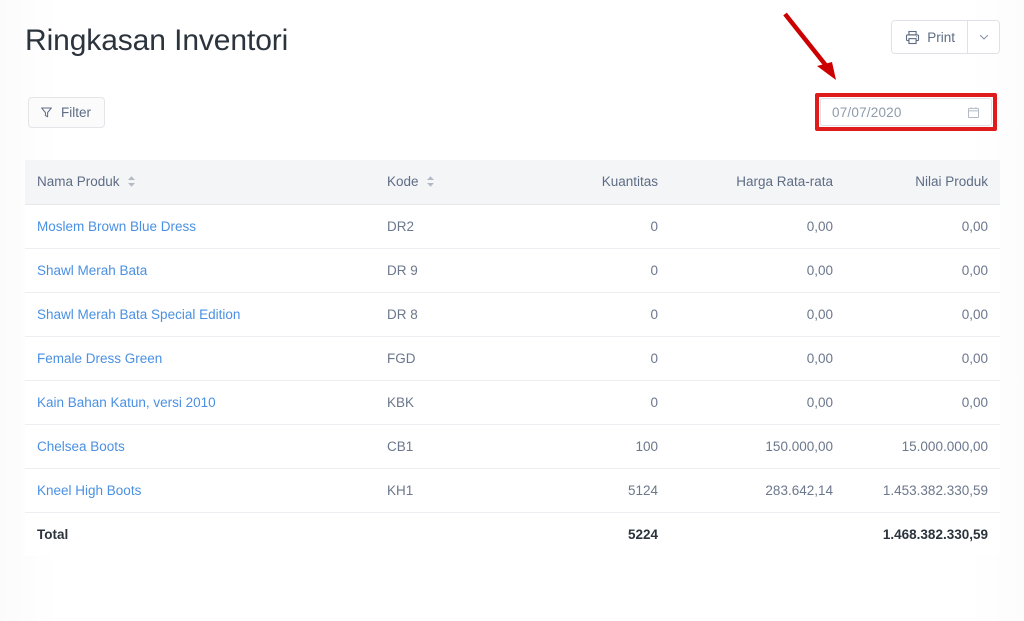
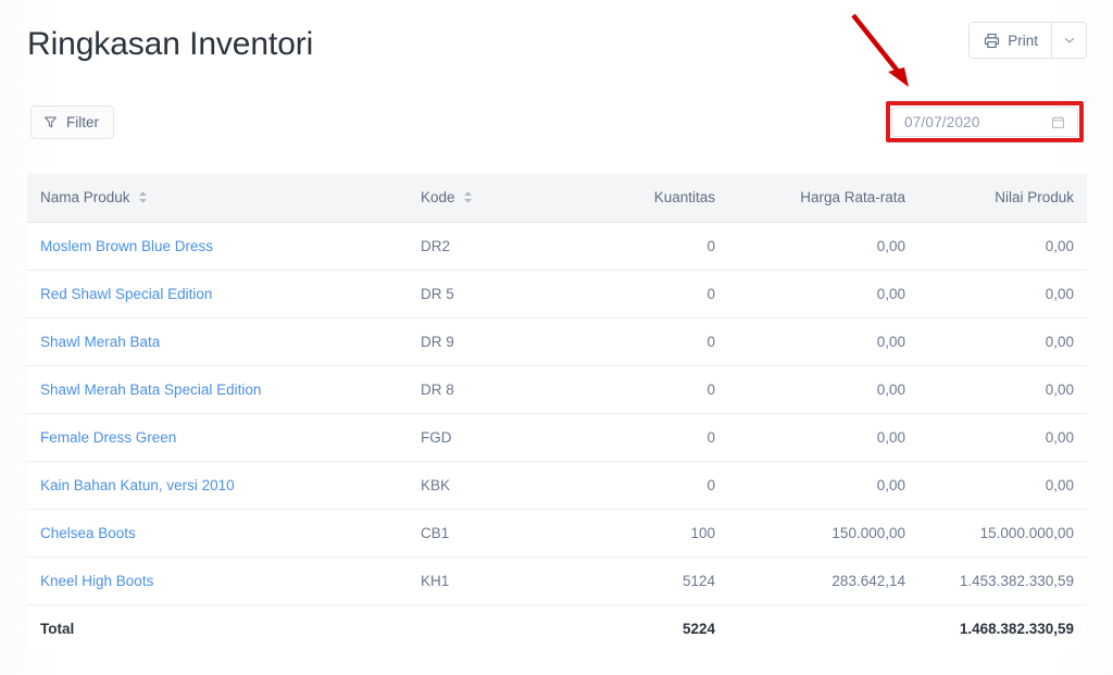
  Ringkasan Inventori
  Print
  Filter
  07/07/2020
  Nama Produk	Kode	Kuantitas	Harga Rata-rata	Nilai Produk
  Moslem Brown Blue Dress	DR2	0	0,00	0,00
+ Red Shawl Special Edition	DR 5	0	0,00	0,00
  Shawl Merah Bata	DR 9	0	0,00	0,00
  Shawl Merah Bata Special Edition	DR 8	0	0,00	0,00
  Female Dress Green	FGD	0	0,00	0,00
  Kain Bahan Katun, versi 2010	KBK	0	0,00	0,00
  Chelsea Boots	CB1	100	150.000,00	15.000.000,00
  Kneel High Boots	KH1	5124	283.642,14	1.453.382.330,59
  Total		5224		1.468.382.330,59
